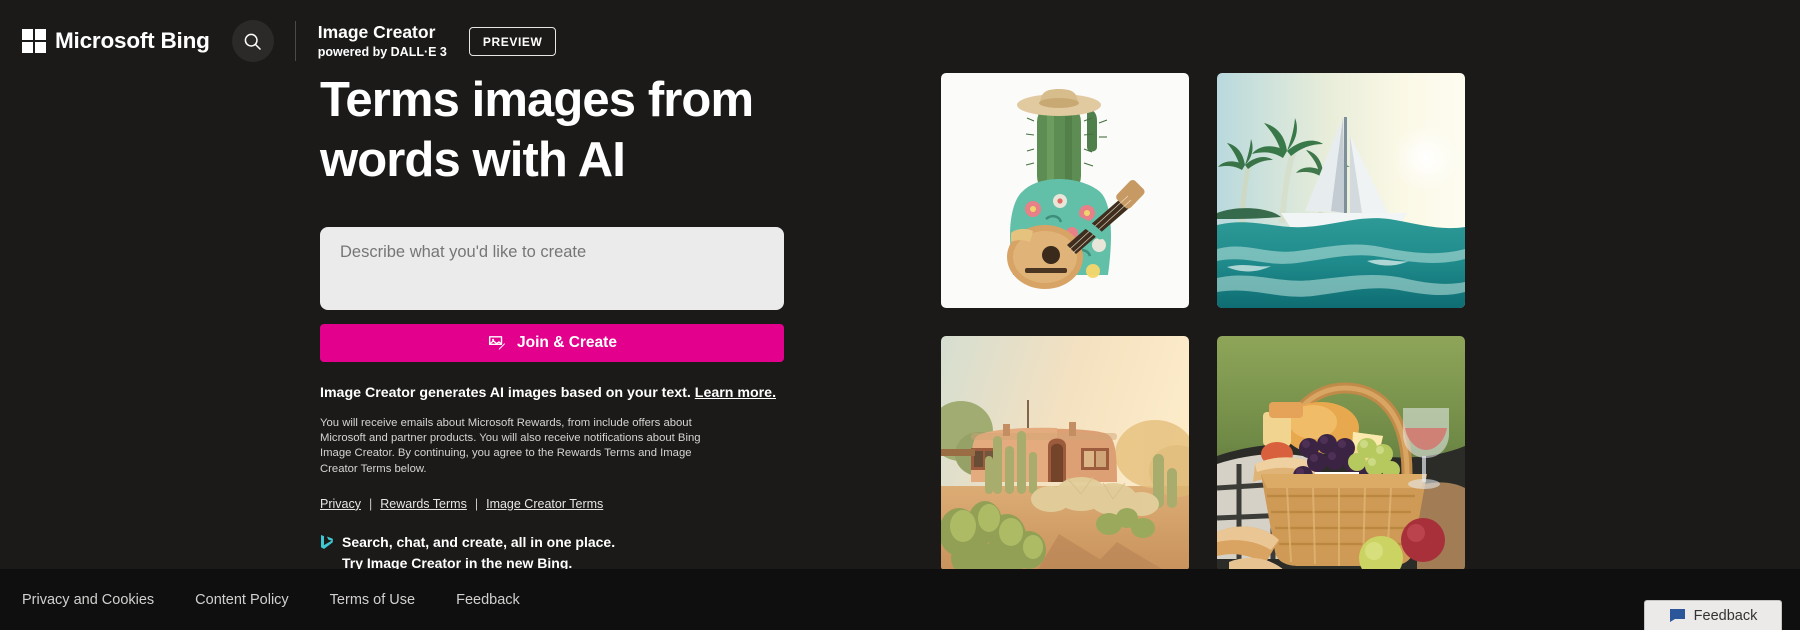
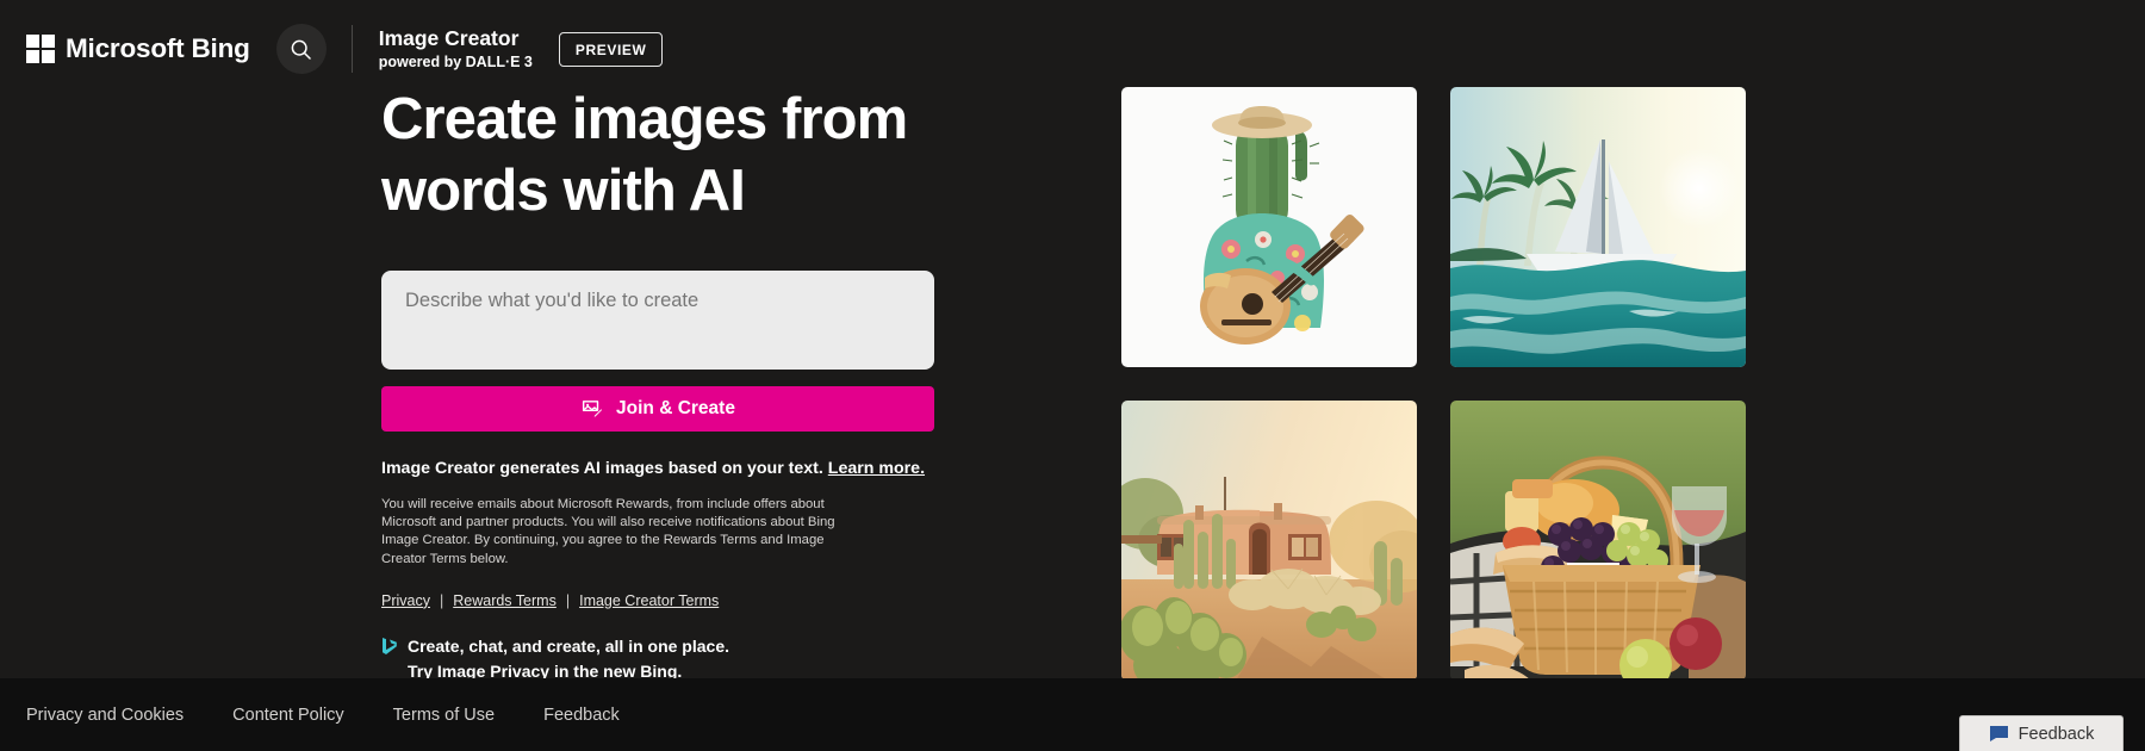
  Microsoft Bing
  Image Creator
  powered by DALL·E 3
  PREVIEW
- Terms images from words with AI
+ Create images from words with AI
  Describe what you'd like to create
  Join & Create
  Image Creator generates AI images based on your text. Learn more.
  You will receive emails about Microsoft Rewards, from include offers about Microsoft and partner products. You will also receive notifications about Bing Image Creator. By continuing, you agree to the Rewards Terms and Image Creator Terms below.
  Privacy
  |
  Rewards Terms
  |
  Image Creator Terms
- Search, chat, and create, all in one place.
+ Create, chat, and create, all in one place.
- Try Image Creator in the new Bing.
+ Try Image Privacy in the new Bing.
  Privacy and Cookies
  Content Policy
  Terms of Use
  Feedback
  Feedback
